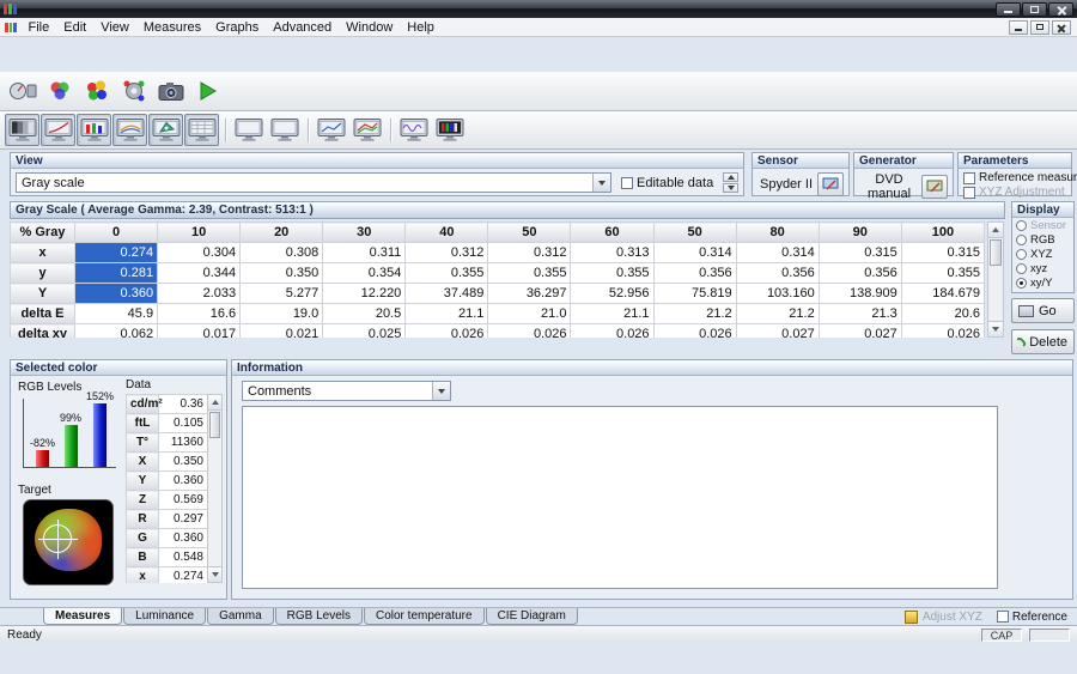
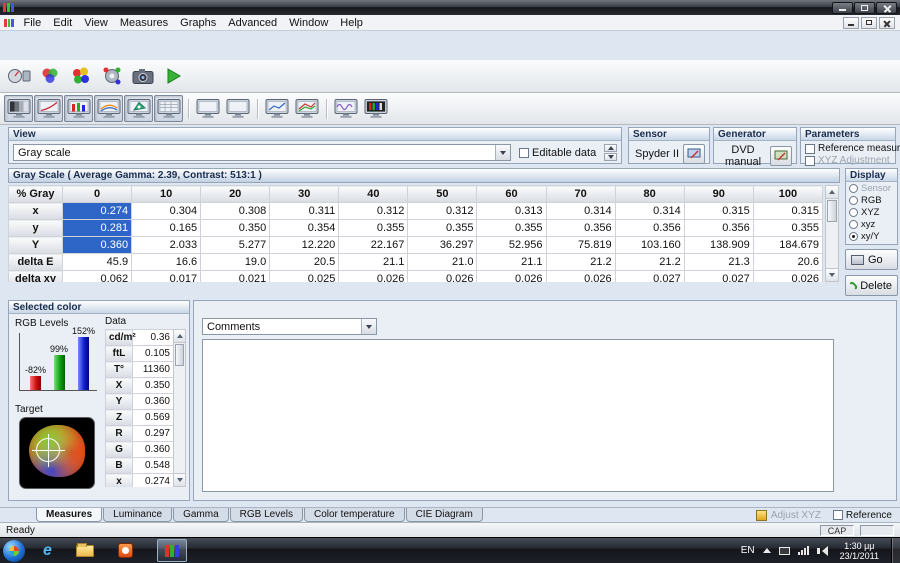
  File
  Edit
  View
  Measures
  Graphs
  Advanced
  Window
  Help
  View
  Gray scale
  Editable data
  Sensor
  Spyder II
  Generator
  DVD manual
  Parameters
  Reference measur
  XYZ Adjustment
  Gray Scale ( Average Gamma: 2.39, Contrast: 513:1 )
- % Gray	0	10	20	30	40	50	60	50	80	90	100
+ % Gray	0	10	20	30	40	50	60	70	80	90	100
  x	0.274	0.304	0.308	0.311	0.312	0.312	0.313	0.314	0.314	0.315	0.315
- y	0.281	0.344	0.350	0.354	0.355	0.355	0.355	0.356	0.356	0.356	0.355
+ y	0.281	0.165	0.350	0.354	0.355	0.355	0.355	0.356	0.356	0.356	0.355
- Y	0.360	2.033	5.277	12.220	37.489	36.297	52.956	75.819	103.160	138.909	184.679
+ Y	0.360	2.033	5.277	12.220	22.167	36.297	52.956	75.819	103.160	138.909	184.679
  delta E	45.9	16.6	19.0	20.5	21.1	21.0	21.1	21.2	21.2	21.3	20.6
  delta xy	0.062	0.017	0.021	0.025	0.026	0.026	0.026	0.026	0.027	0.027	0.026
  Display
  Sensor
  RGB
  XYZ
  xyz
  xy/Y
  Go
  Delete
  Selected color
  RGB Levels
  -82%
  99%
  152%
  Target
  Data
  cd/m²	0.36
  ftL	0.105
  T°	11360
  X	0.350
  Y	0.360
  Z	0.569
  R	0.297
  G	0.360
  B	0.548
  x	0.274
- Information
  Comments
  Measures
  Luminance
  Gamma
  RGB Levels
  Color temperature
  CIE Diagram
  Adjust XYZ
  Reference
  Ready
  CAP
+ e
+ EN
+ 1:30 μμ
+ 23/1/2011
